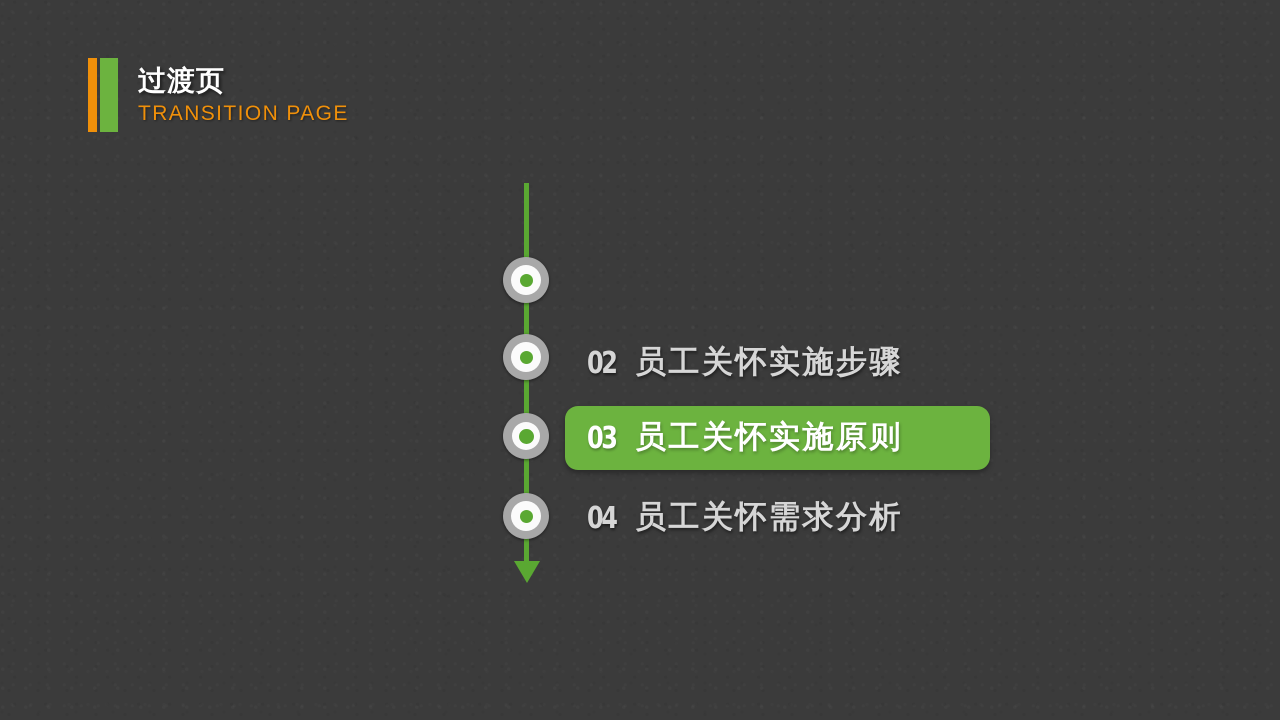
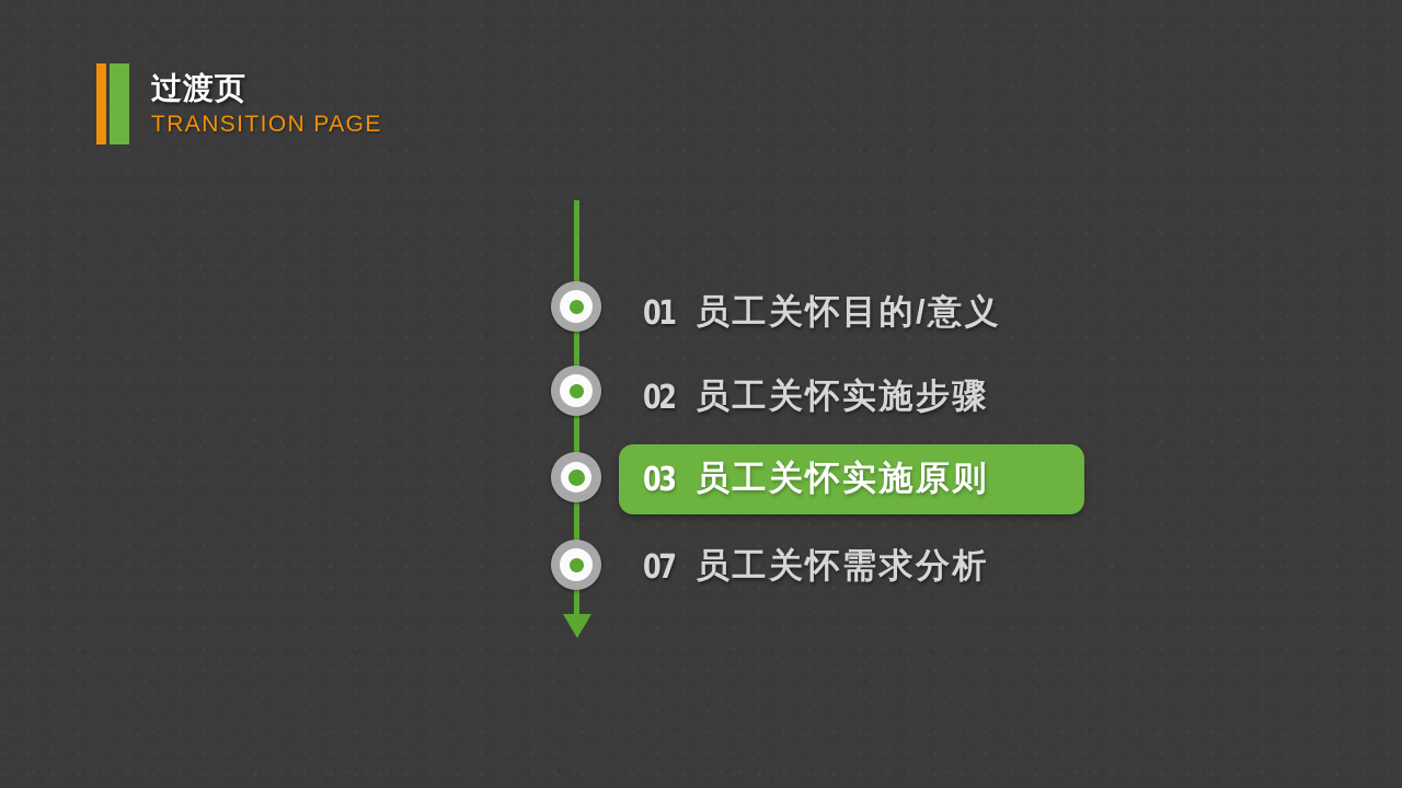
  过渡页
  TRANSITION PAGE
+ 01
+ 员工关怀目的/意义
  02
  员工关怀实施步骤
  03
  员工关怀实施原则
- 04
+ 07
  员工关怀需求分析
